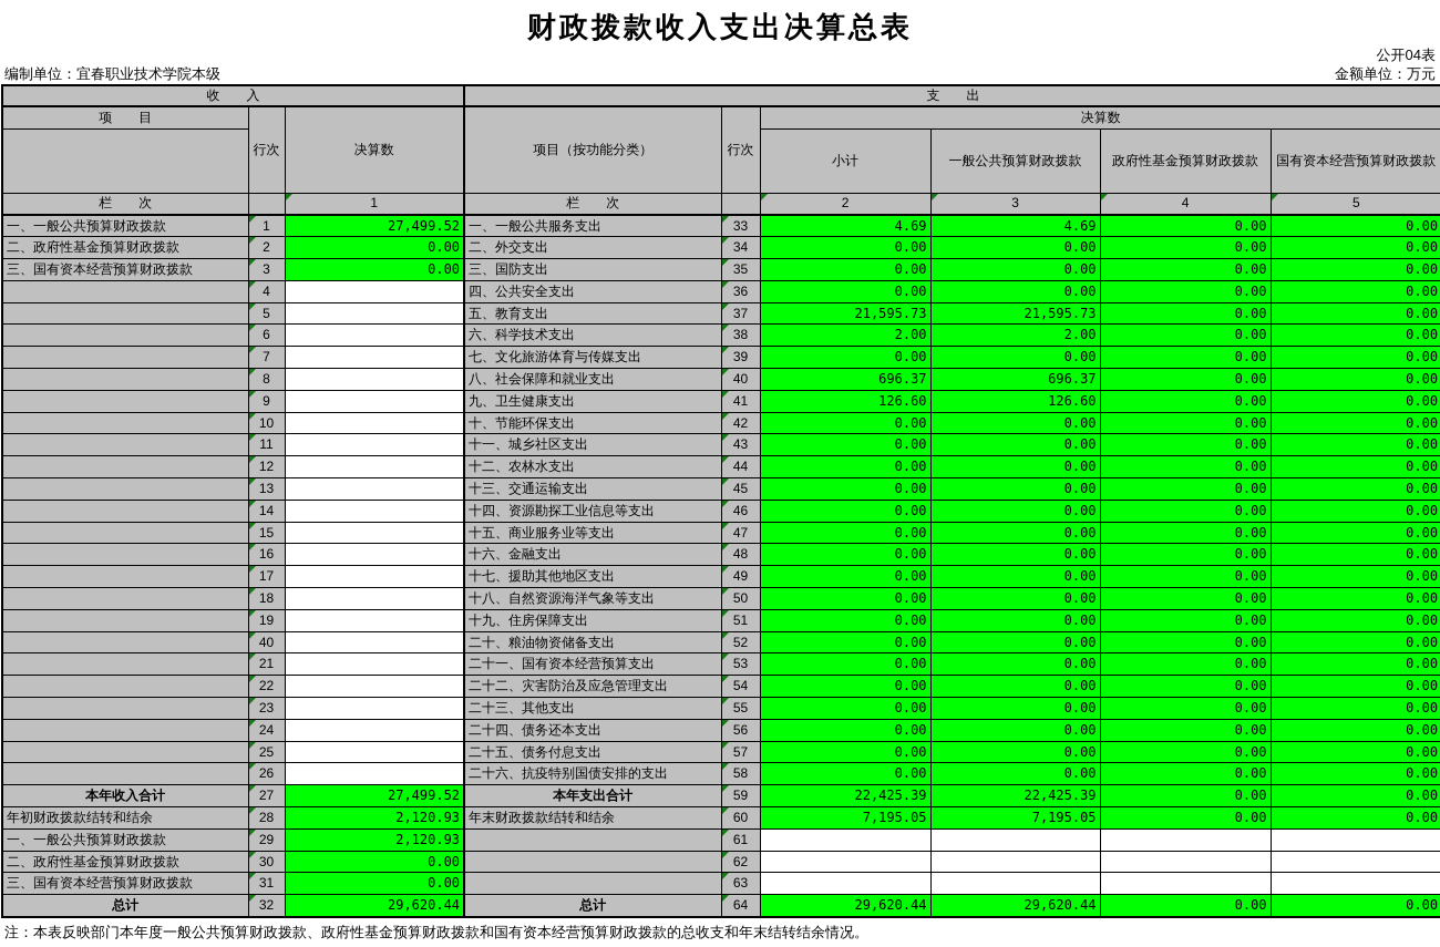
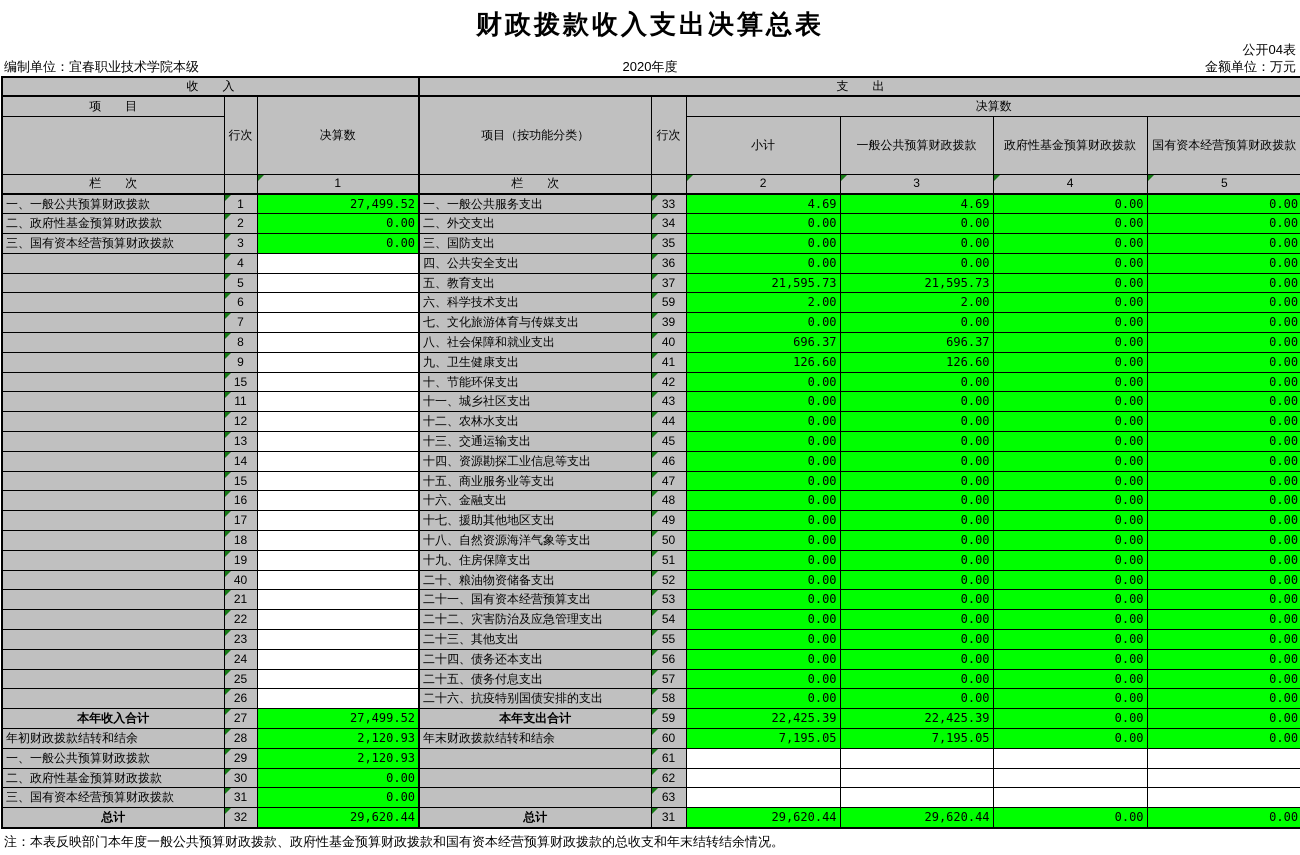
  财政拨款收入支出决算总表
  公开04表
  编制单位：宜春职业技术学院本级
+ 2020年度
  金额单位：万元
  收 入	支 出
  项 目	行次	决算数	项目（按功能分类）	行次	决算数
  	小计	一般公共预算财政拨款	政府性基金预算财政拨款	国有资本经营预算财政拨款
  栏 次		1	栏 次		2	3	4	5
  一、一般公共预算财政拨款	1	27,499.52	一、一般公共服务支出	33	4.69	4.69	0.00	0.00
  二、政府性基金预算财政拨款	2	0.00	二、外交支出	34	0.00	0.00	0.00	0.00
  三、国有资本经营预算财政拨款	3	0.00	三、国防支出	35	0.00	0.00	0.00	0.00
  	4		四、公共安全支出	36	0.00	0.00	0.00	0.00
  	5		五、教育支出	37	21,595.73	21,595.73	0.00	0.00
- 	6		六、科学技术支出	38	2.00	2.00	0.00	0.00
+ 	6		六、科学技术支出	59	2.00	2.00	0.00	0.00
  	7		七、文化旅游体育与传媒支出	39	0.00	0.00	0.00	0.00
  	8		八、社会保障和就业支出	40	696.37	696.37	0.00	0.00
  	9		九、卫生健康支出	41	126.60	126.60	0.00	0.00
- 	10		十、节能环保支出	42	0.00	0.00	0.00	0.00
+ 	15		十、节能环保支出	42	0.00	0.00	0.00	0.00
  	11		十一、城乡社区支出	43	0.00	0.00	0.00	0.00
  	12		十二、农林水支出	44	0.00	0.00	0.00	0.00
  	13		十三、交通运输支出	45	0.00	0.00	0.00	0.00
  	14		十四、资源勘探工业信息等支出	46	0.00	0.00	0.00	0.00
  	15		十五、商业服务业等支出	47	0.00	0.00	0.00	0.00
  	16		十六、金融支出	48	0.00	0.00	0.00	0.00
  	17		十七、援助其他地区支出	49	0.00	0.00	0.00	0.00
  	18		十八、自然资源海洋气象等支出	50	0.00	0.00	0.00	0.00
  	19		十九、住房保障支出	51	0.00	0.00	0.00	0.00
  	40		二十、粮油物资储备支出	52	0.00	0.00	0.00	0.00
  	21		二十一、国有资本经营预算支出	53	0.00	0.00	0.00	0.00
  	22		二十二、灾害防治及应急管理支出	54	0.00	0.00	0.00	0.00
  	23		二十三、其他支出	55	0.00	0.00	0.00	0.00
  	24		二十四、债务还本支出	56	0.00	0.00	0.00	0.00
  	25		二十五、债务付息支出	57	0.00	0.00	0.00	0.00
  	26		二十六、抗疫特别国债安排的支出	58	0.00	0.00	0.00	0.00
  本年收入合计	27	27,499.52	本年支出合计	59	22,425.39	22,425.39	0.00	0.00
  年初财政拨款结转和结余	28	2,120.93	年末财政拨款结转和结余	60	7,195.05	7,195.05	0.00	0.00
  一、一般公共预算财政拨款	29	2,120.93		61
  二、政府性基金预算财政拨款	30	0.00		62
  三、国有资本经营预算财政拨款	31	0.00		63
- 总计	32	29,620.44	总计	64	29,620.44	29,620.44	0.00	0.00
+ 总计	32	29,620.44	总计	31	29,620.44	29,620.44	0.00	0.00
  注：本表反映部门本年度一般公共预算财政拨款、政府性基金预算财政拨款和国有资本经营预算财政拨款的总收支和年末结转结余情况。
